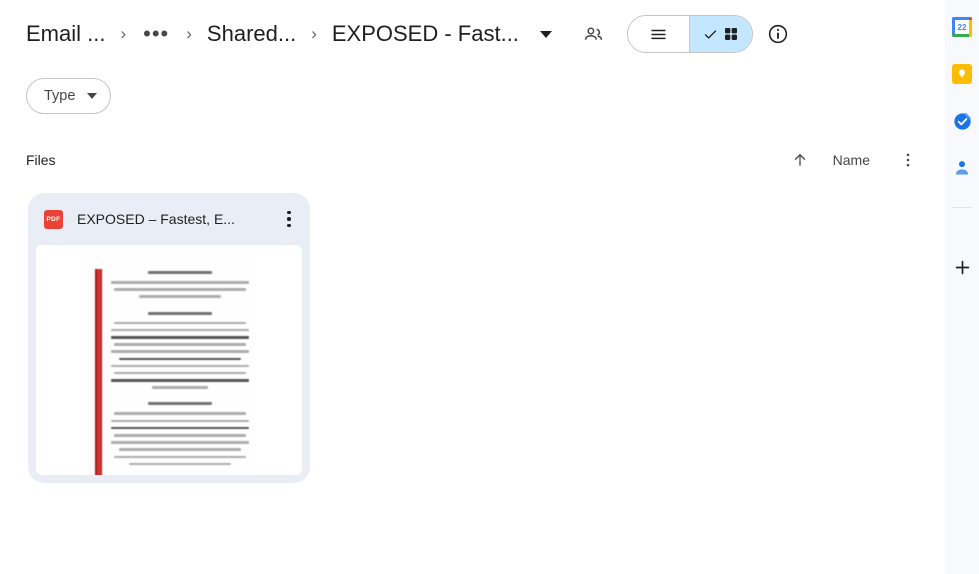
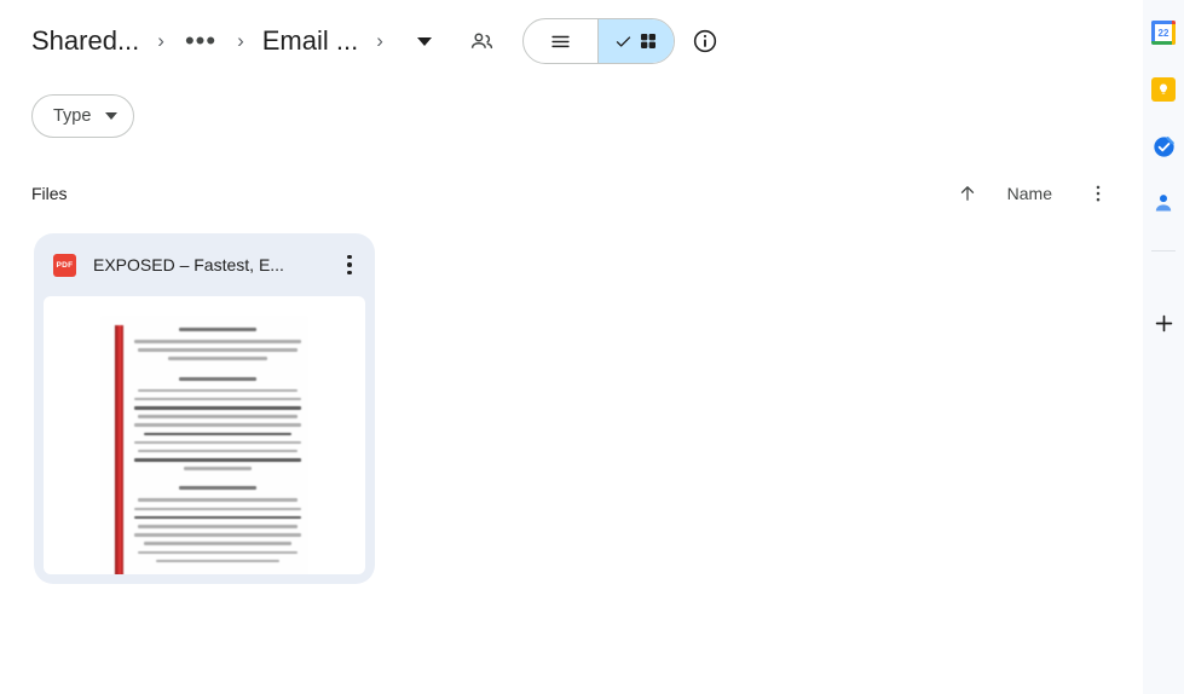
- Email ...
+ Shared...
  ›
  •••
  ›
- Shared...
+ Email ...
  ›
- EXPOSED - Fast...
  Type
  Files
  Name
  EXPOSED – Fastest, E...
  22
